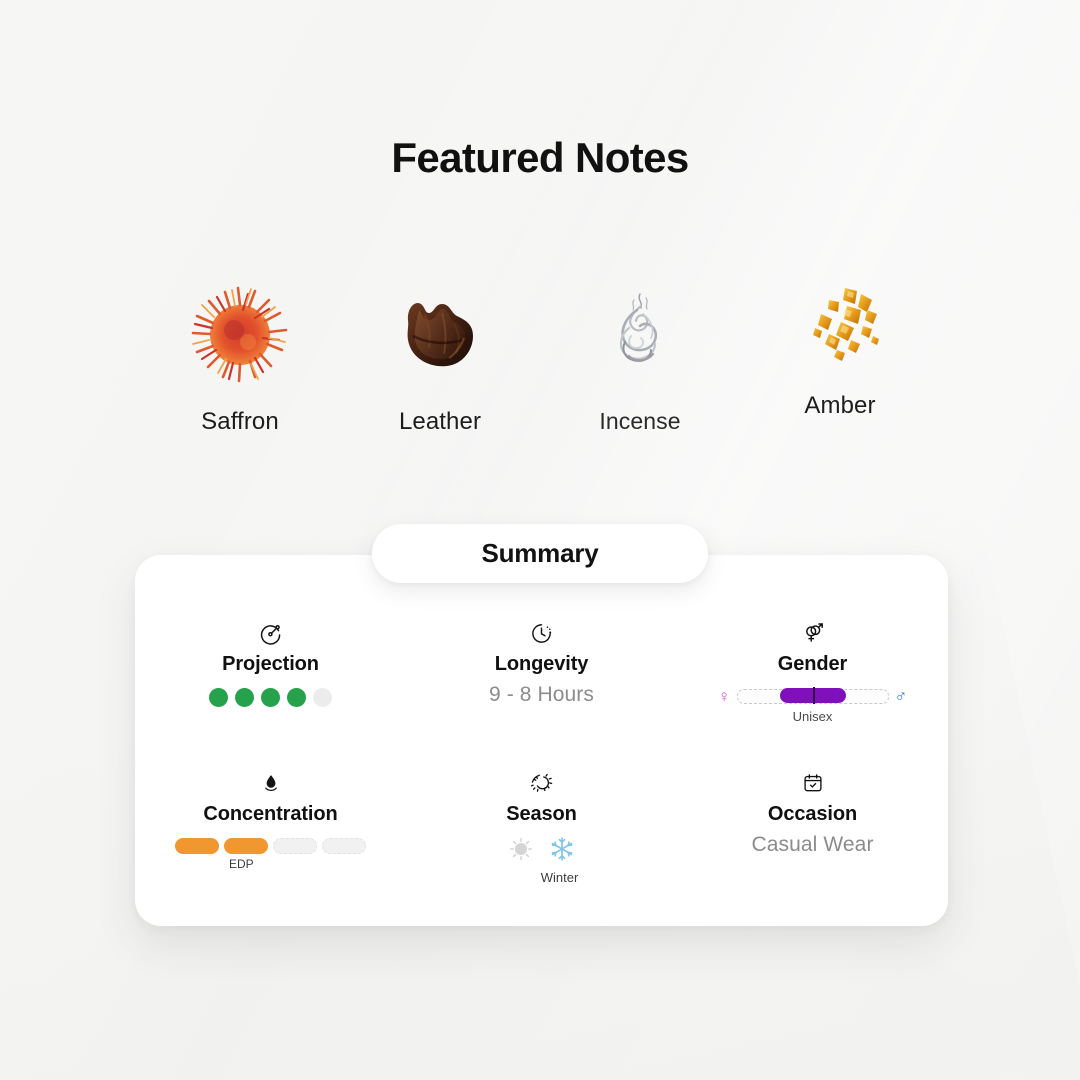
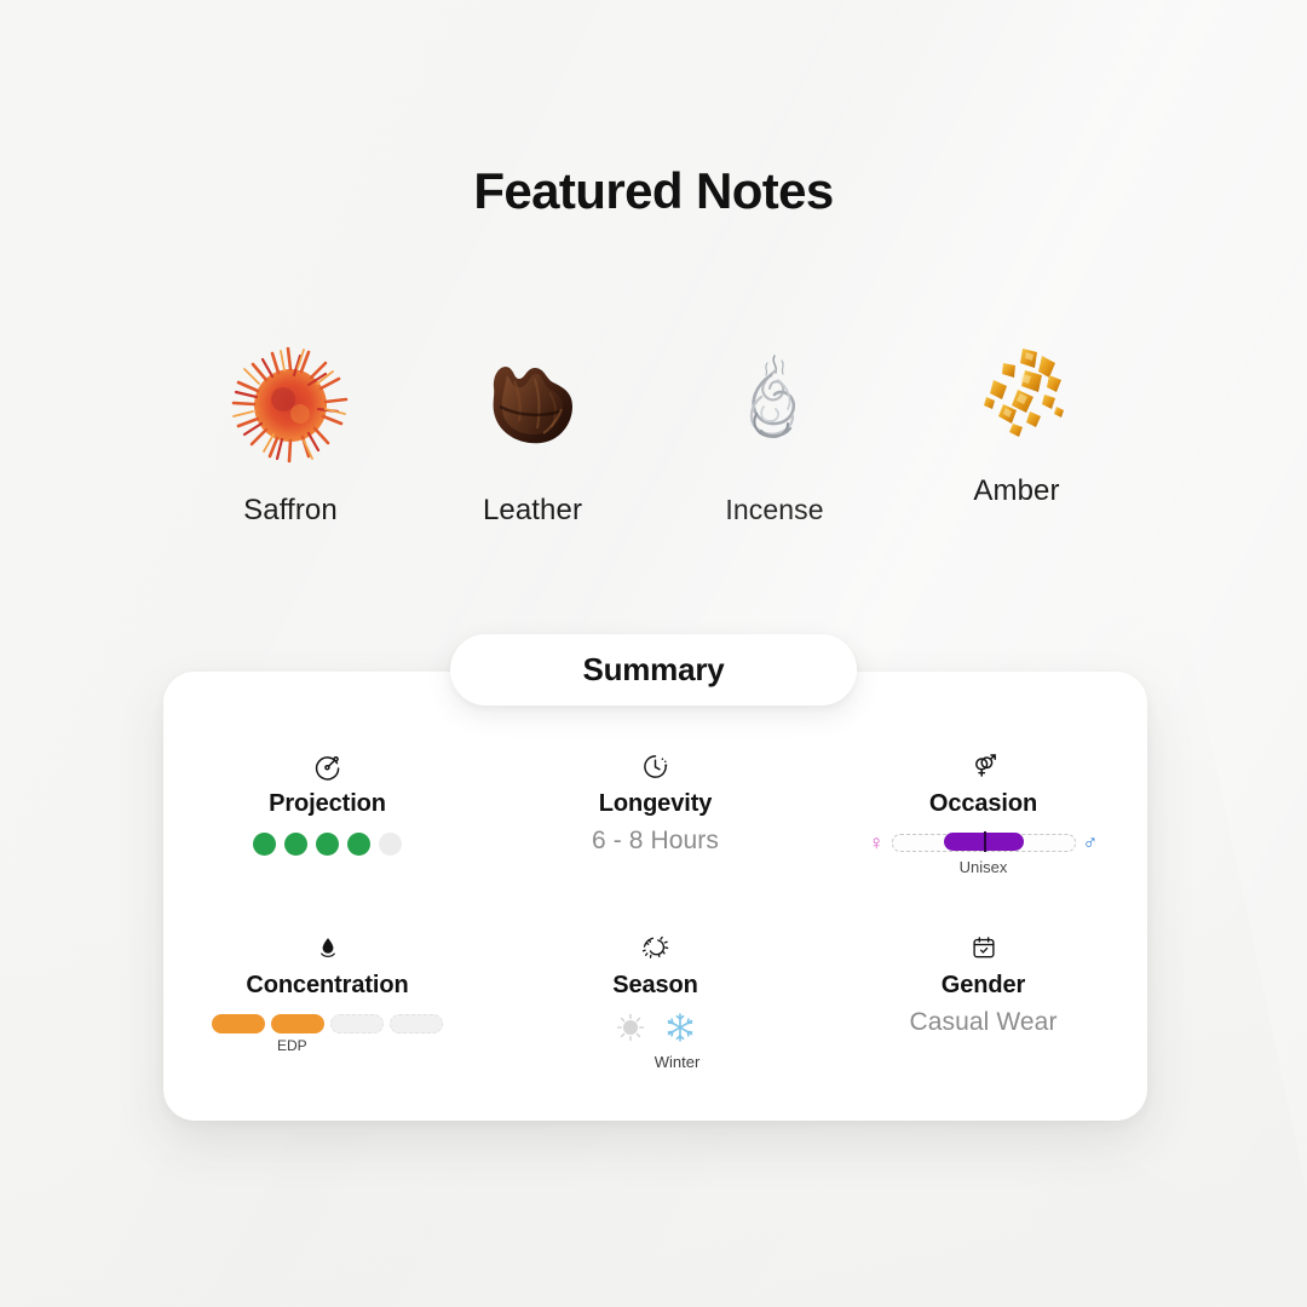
  Featured Notes
  Saffron
  Leather
  Incense
  Amber
  Summary
  Projection
  Longevity
- 9 - 8 Hours
+ 6 - 8 Hours
- Gender
+ Occasion
  ♀
  ♂
  Unisex
  Concentration
  EDP
  Season
  Winter
- Occasion
+ Gender
  Casual Wear
